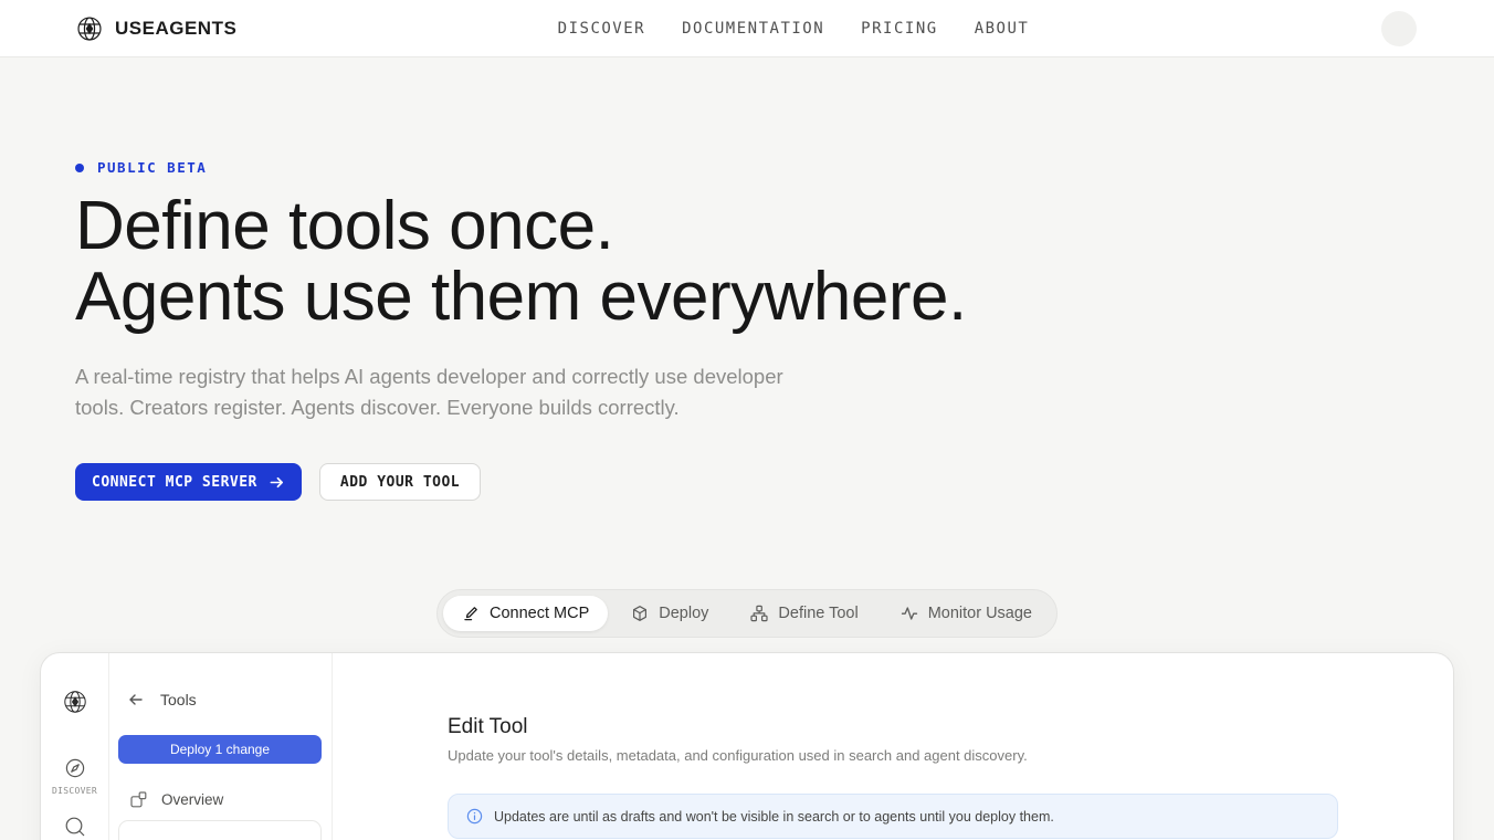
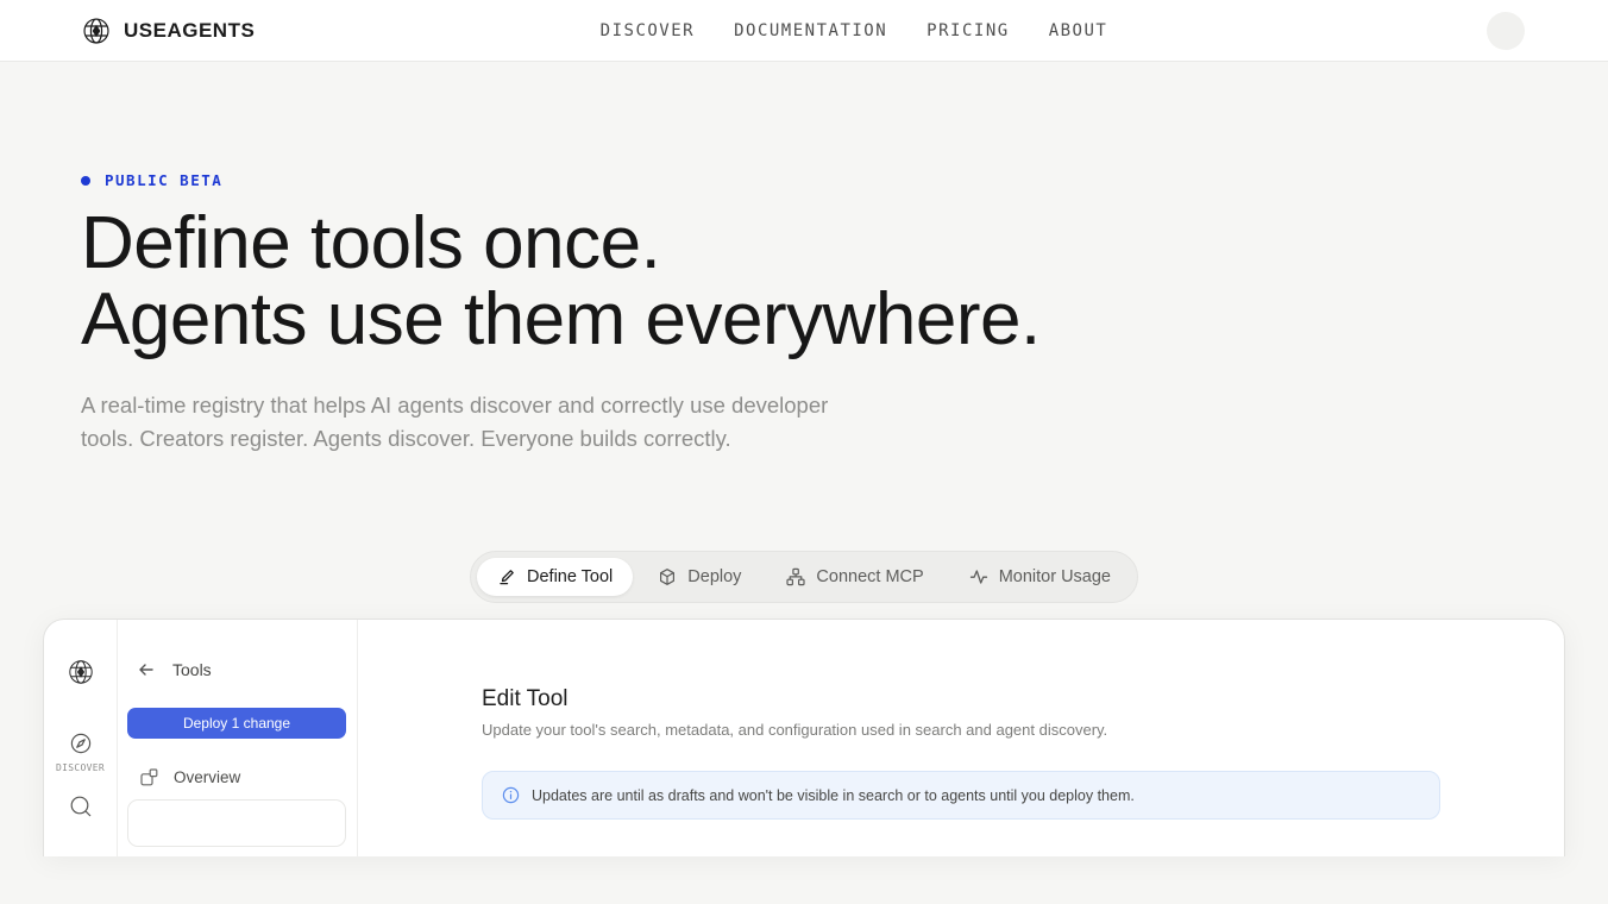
  USEAGENTS
  DISCOVER
  DOCUMENTATION
  PRICING
  ABOUT
  PUBLIC BETA
  Define tools once.
  Agents use them everywhere.
- A real-time registry that helps AI agents developer and correctly use developer tools. Creators register. Agents discover. Everyone builds correctly.
+ A real-time registry that helps AI agents discover and correctly use developer tools. Creators register. Agents discover. Everyone builds correctly.
- CONNECT MCP SERVER
- ADD YOUR TOOL
- Connect MCP
+ Define Tool
  Deploy
- Define Tool
+ Connect MCP
  Monitor Usage
  DISCOVER
  Tools
  Deploy 1 change
  Overview
  Edit Tool
- Update your tool's details, metadata, and configuration used in search and agent discovery.
+ Update your tool's search, metadata, and configuration used in search and agent discovery.
  Updates are until as drafts and won't be visible in search or to agents until you deploy them.
